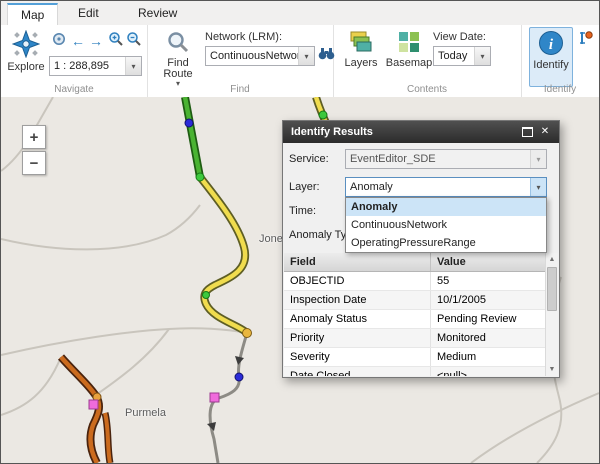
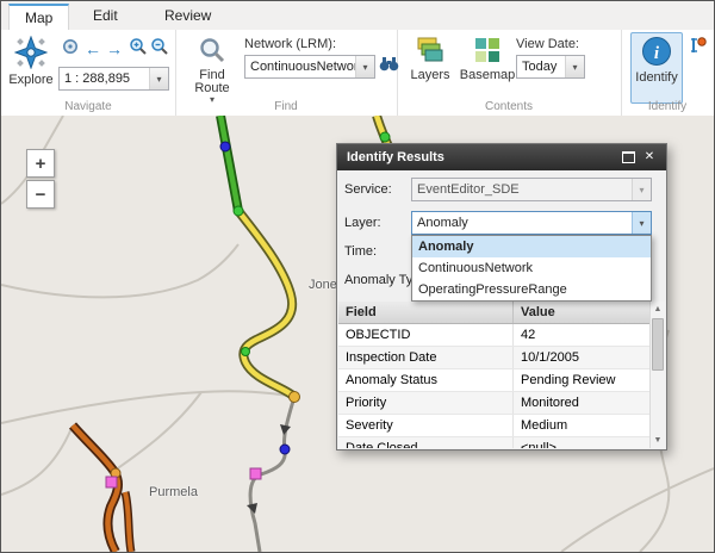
  Map
  Edit
  Review
  Explore
  ←
  →
  1 : 288,895
  ▾
  Navigate
  Find Route
  ▾
  Network (LRM):
  ContinuousNetwo
  ▾
  Find
  Layers
  Basemap
  View Date:
  Today
  ▾
  Contents
  i
  Identify
  Identify
  Purmela
  +
  −
  Identify Results
  ✕
  Service:
  EventEditor_SDE
  ▾
  Layer:
  Anomaly
  ▾
  Time:
  Anomaly Ty
  Anomaly
  ContinuousNetwork
  OperatingPressureRange
  Field
  Value
  OBJECTID
- 55
+ 42
  Inspection Date
  10/1/2005
  Anomaly Status
  Pending Review
  Priority
  Monitored
  Severity
  Medium
